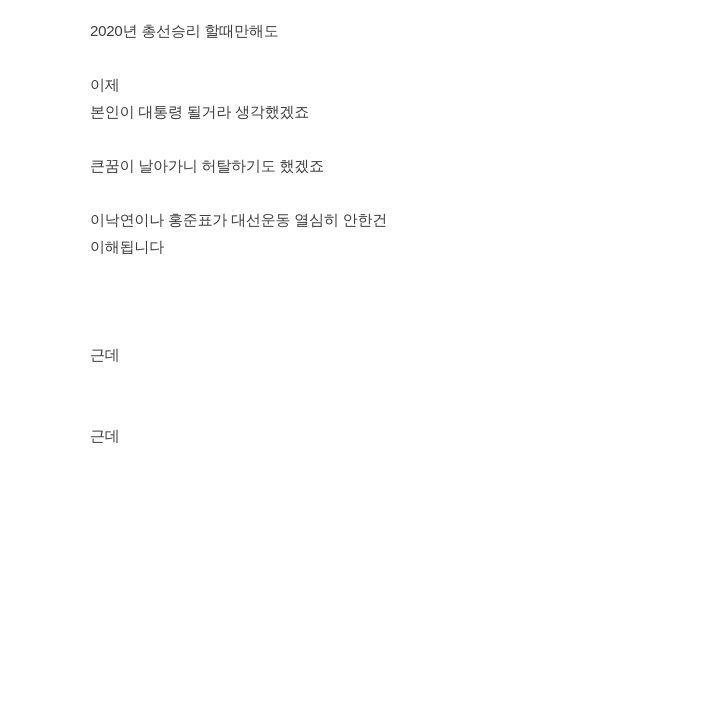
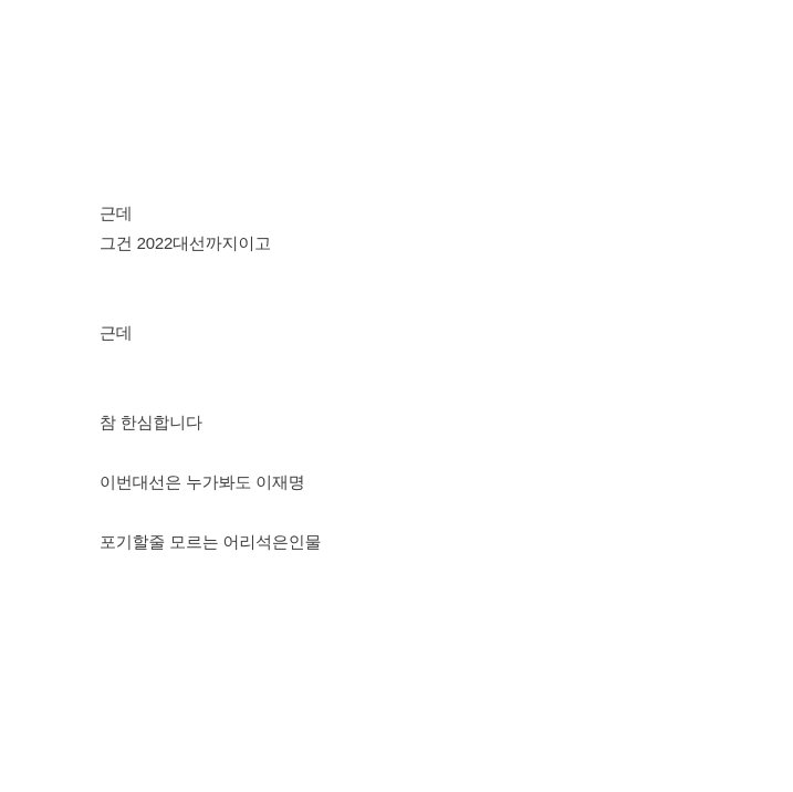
- 2020년 총선승리 할때만해도
- 이제
- 본인이 대통령 될거라 생각했겠죠
- 큰꿈이 날아가니 허탈하기도 했겠죠
- 이낙연이나 홍준표가 대선운동 열심히 안한건
- 이해됩니다
  근데
+ 그건 2022대선까지이고
  근데
+ 참 한심합니다
+ 이번대선은 누가봐도 이재명
+ 포기할줄 모르는 어리석은인물
